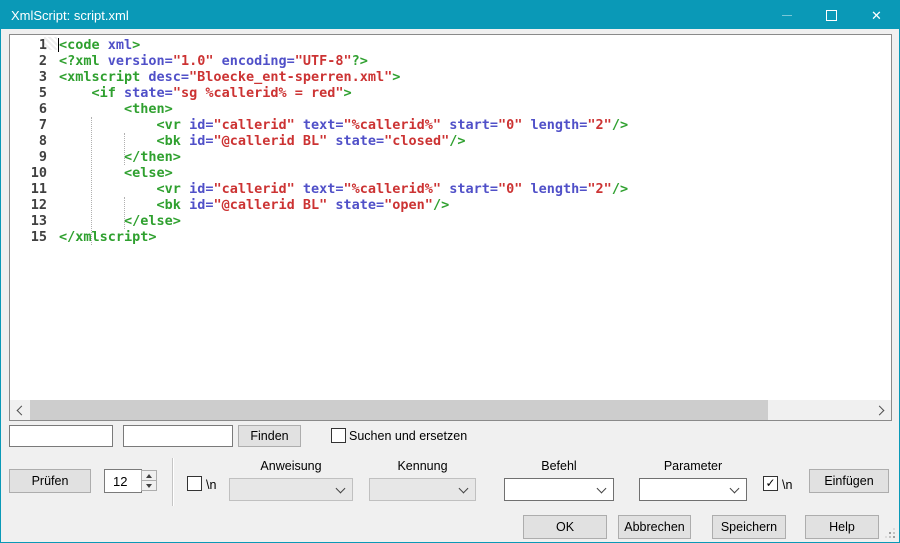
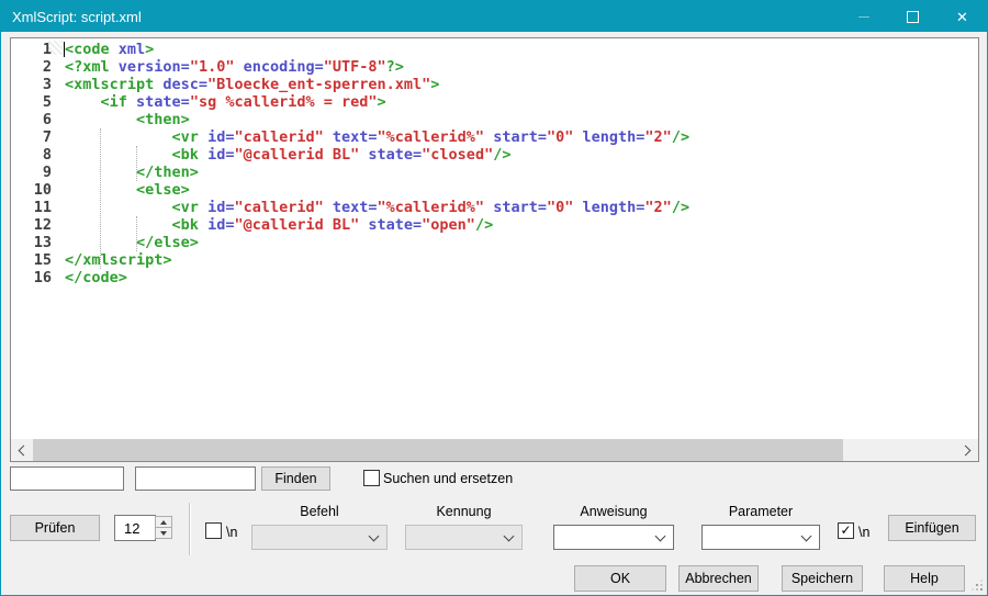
  XmlScript: script.xml
  ✕
  1 <code xml>
  2 <?xml version="1.0" encoding="UTF-8"?>
  3 <xmlscript desc="Bloecke_ent-sperren.xml">
  5 <if state="sg %callerid% = red">
  6 <then>
  7 <vr id="callerid" text="%callerid%" start="0" length="2"/>
  8 <bk id="@callerid BL" state="closed"/>
  9 </then>
  10 <else>
  11 <vr id="callerid" text="%callerid%" start="0" length="2"/>
  12 <bk id="@callerid BL" state="open"/>
  13 </else>
  15 </xmlscript>
+ 16 </code>
  Finden
  Suchen und ersetzen
  Prüfen
  12
  \n
- Anweisung
+ Befehl
  Kennung
- Befehl
+ Anweisung
  Parameter
  \n
  Einfügen
  OK
  Abbrechen
  Speichern
  Help
